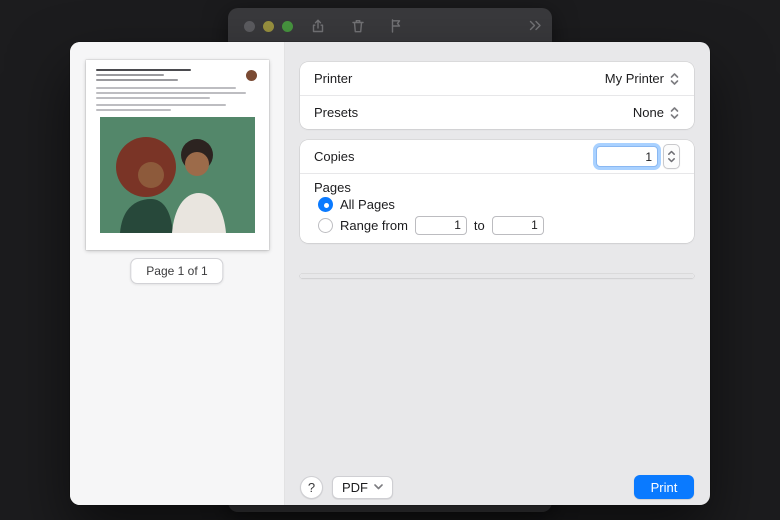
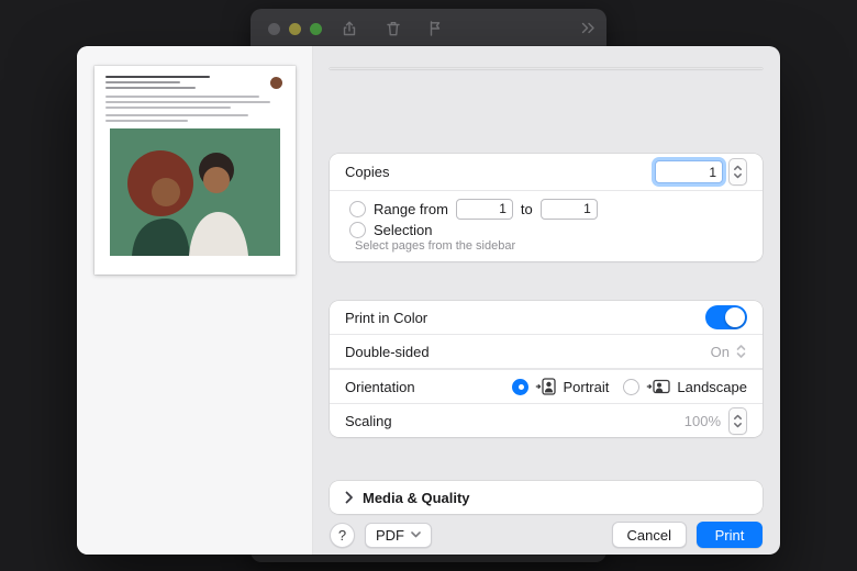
- Page 1 of 1
- Printer
- My Printer
- Presets
- None
  Copies
  1
- Pages
- All Pages
  Range from
  1
  to
  1
+ Selection
+ Select pages from the sidebar
+ Print in Color
+ Double-sided
+ On
+ Orientation
+ Portrait
+ Landscape
+ Scaling
+ 100%
+ Media & Quality
  ?
  PDF
+ Cancel
  Print
